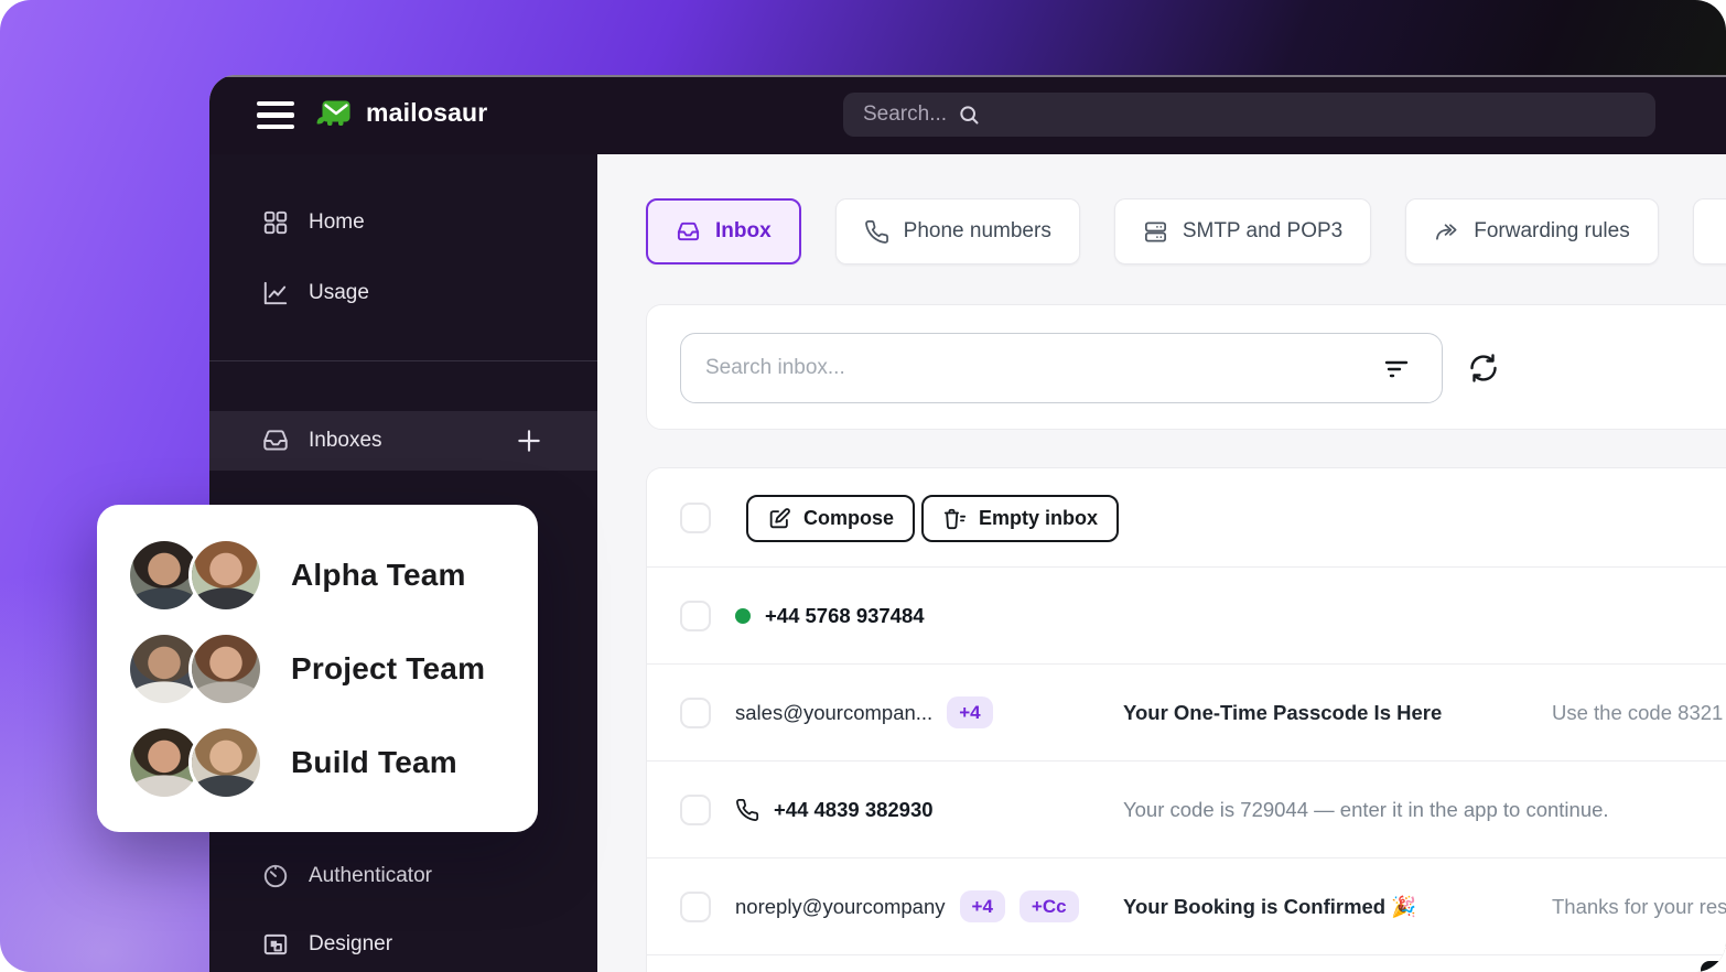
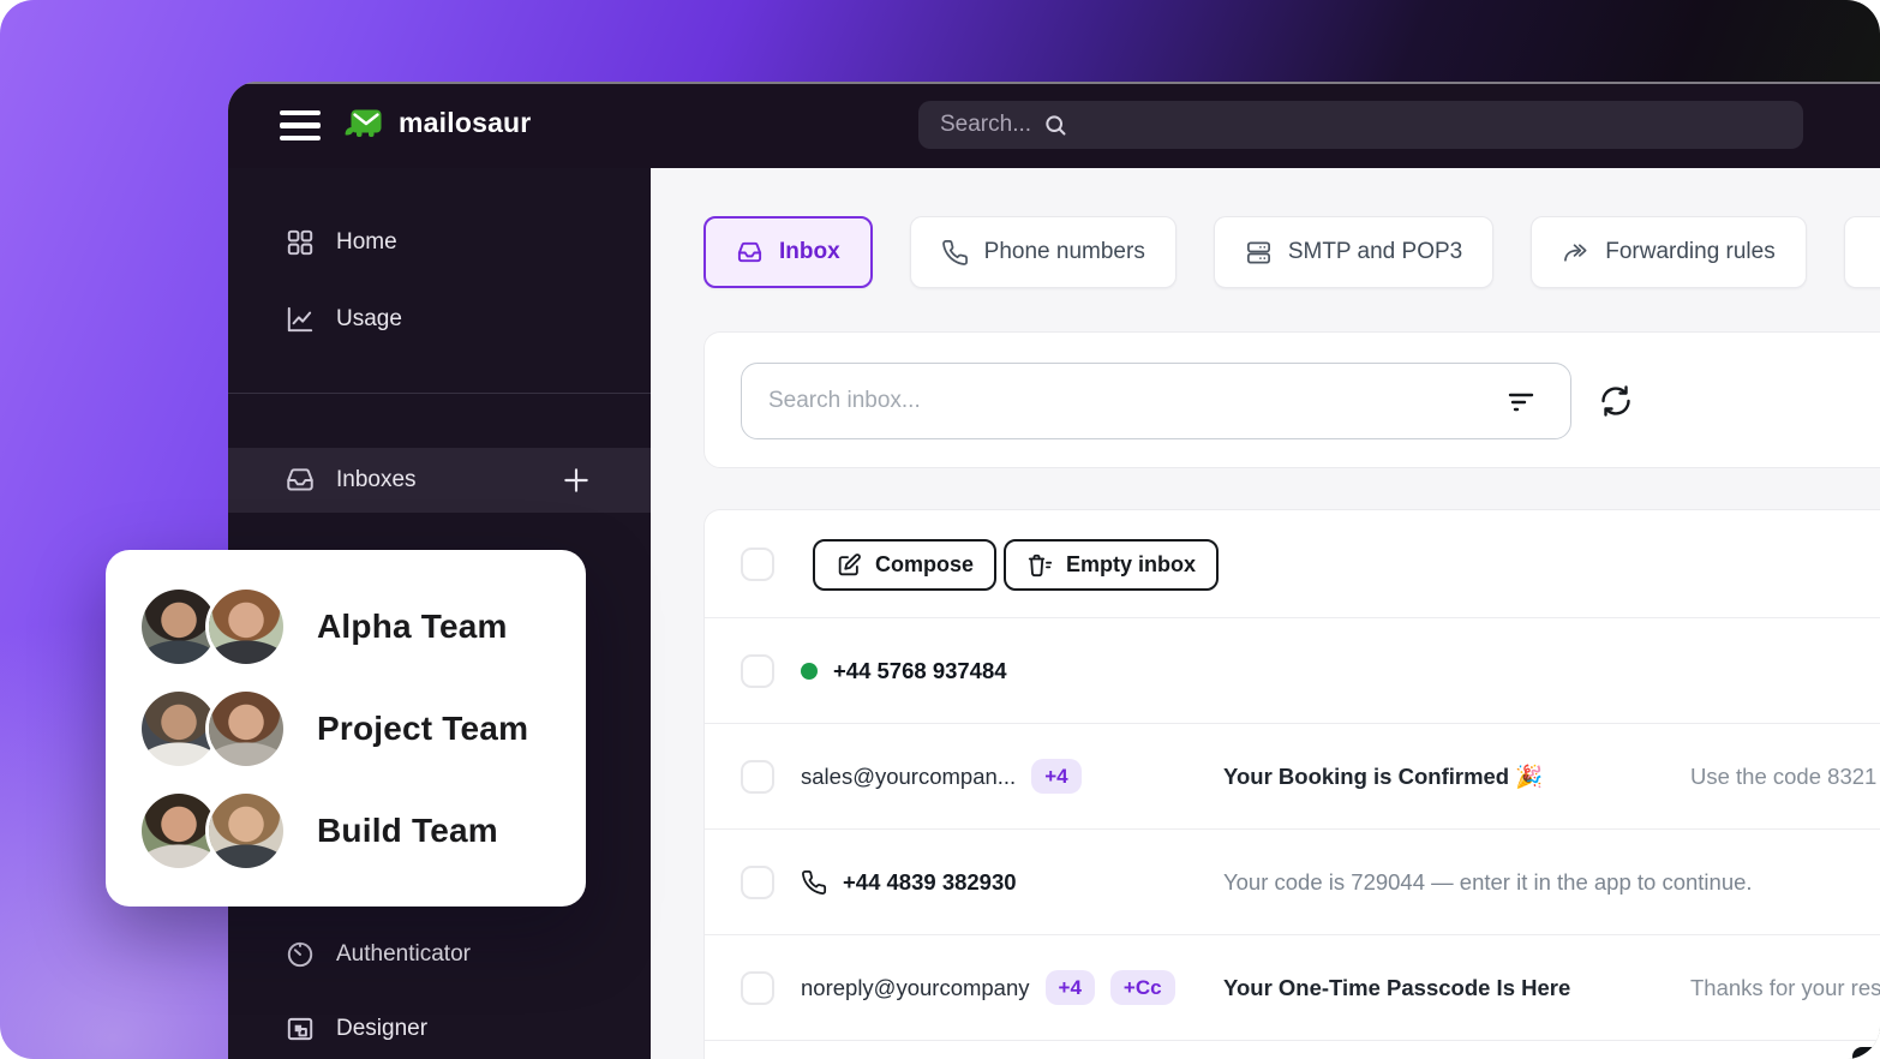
  mailosaur
  Search...
  Home
  Usage
  Inboxes
  Authenticator
  Designer
  Inbox
  Phone numbers
  SMTP and POP3
  Forwarding rules
  Search inbox...
  Compose
  Empty inbox
  +44 5768 937484
  sales@yourcompan...
  +4
- Your One-Time Passcode Is Here
+ Your Booking is Confirmed 🎉
  Use the code 8321
  +44 4839 382930
  Your code is 729044 — enter it in the app to continue.
  noreply@yourcompany
  +4
  +Cc
- Your Booking is Confirmed 🎉
+ Your One-Time Passcode Is Here
  Thanks for your res
  Alpha Team
  Project Team
  Build Team
